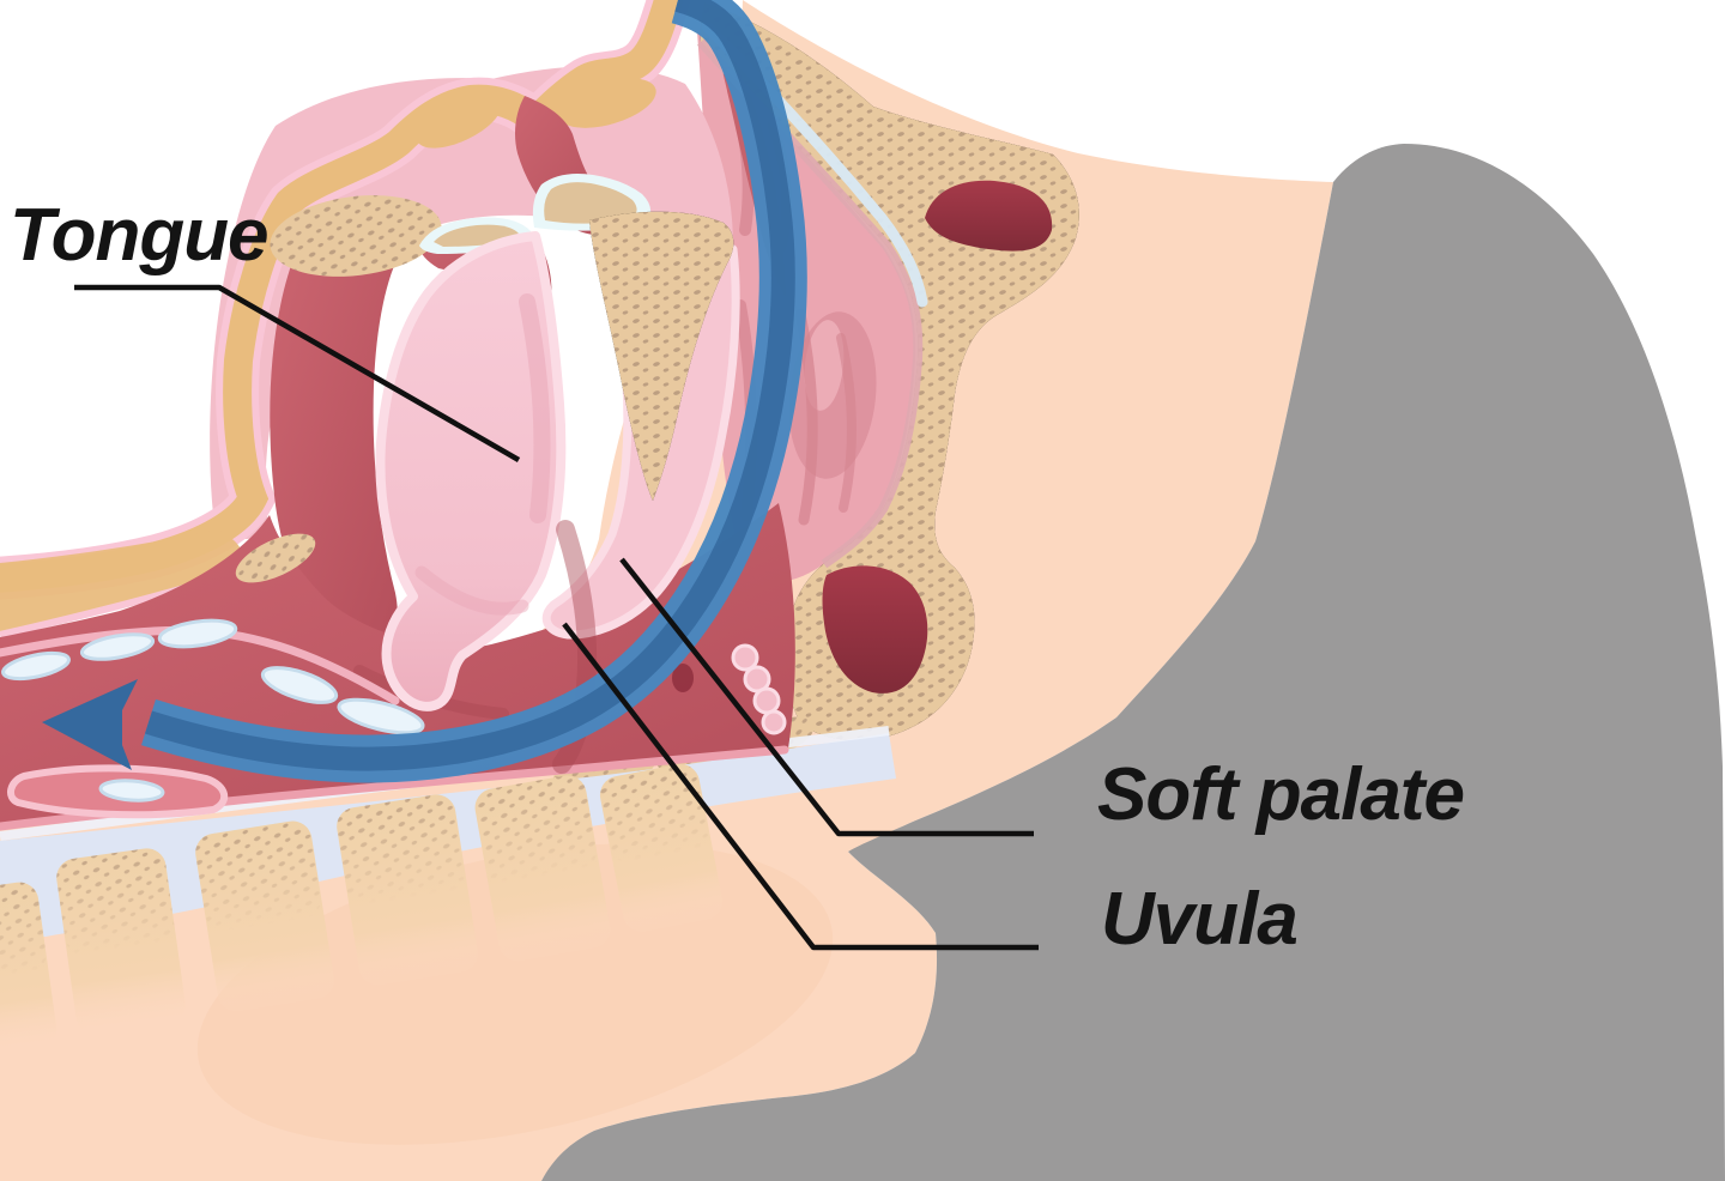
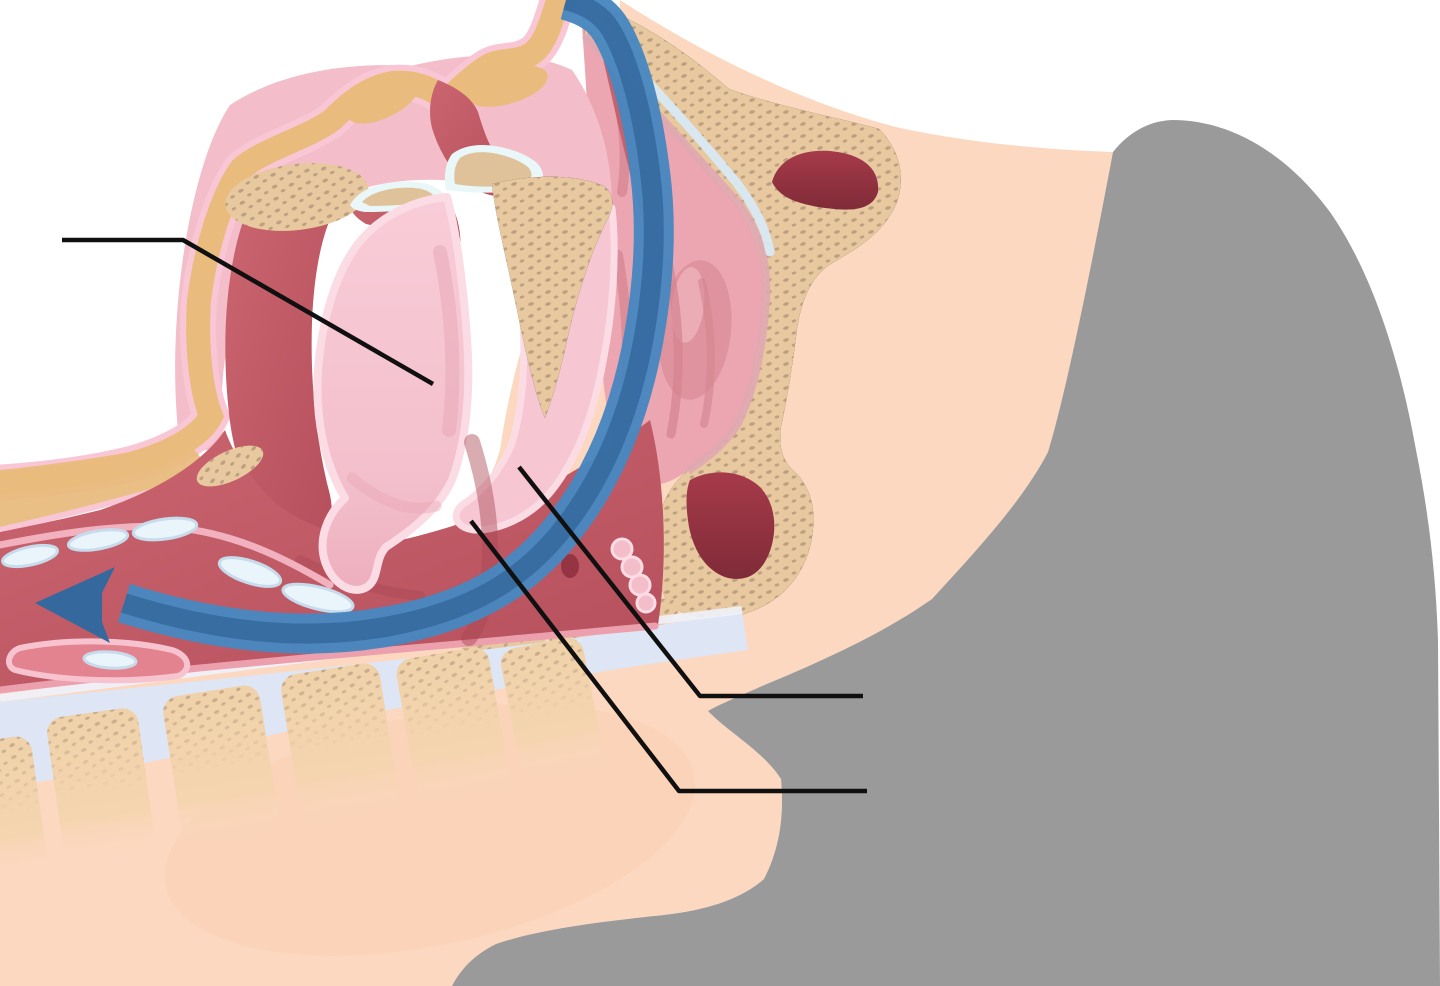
- Tongue
- Soft palate
- Uvula
